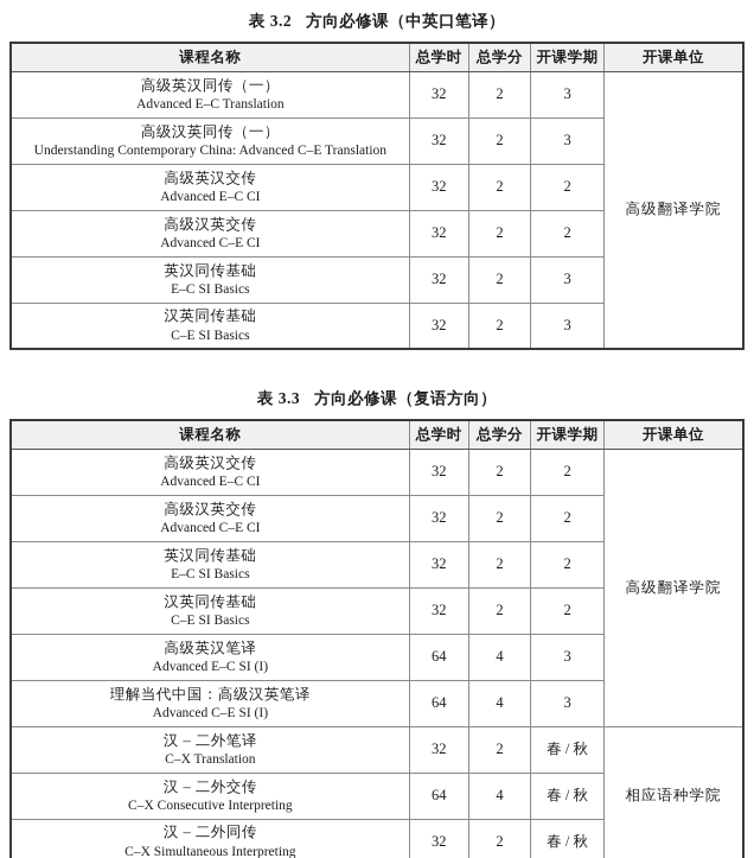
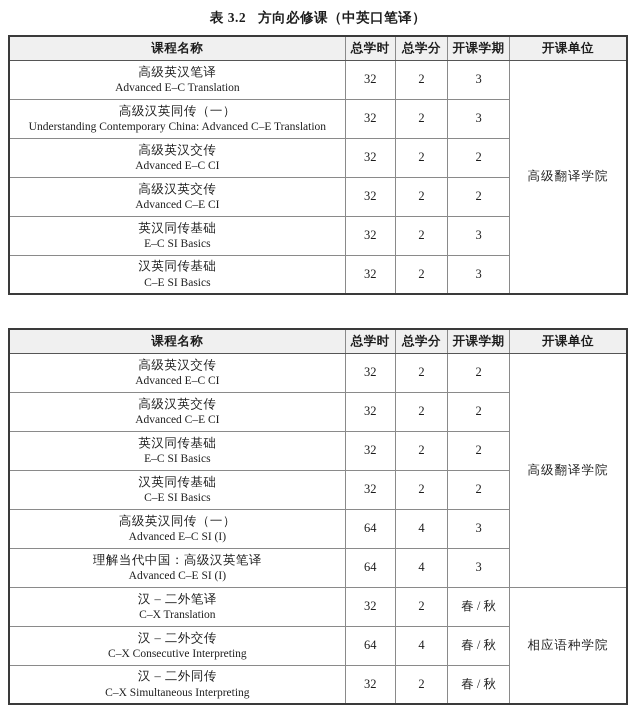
  表 3.2 方向必修课（中英口笔译）
  课程名称	总学时	总学分	开课学期	开课单位
- 高级英汉同传（一） Advanced E–C Translation	32	2	3	高级翻译学院
+ 高级英汉笔译 Advanced E–C Translation	32	2	3	高级翻译学院
  高级汉英同传（一） Understanding Contemporary China: Advanced C–E Translation	32	2	3
  高级英汉交传 Advanced E–C CI	32	2	2
  高级汉英交传 Advanced C–E CI	32	2	2
  英汉同传基础 E–C SI Basics	32	2	3
  汉英同传基础 C–E SI Basics	32	2	3
- 表 3.3 方向必修课（复语方向）
  课程名称	总学时	总学分	开课学期	开课单位
  高级英汉交传 Advanced E–C CI	32	2	2	高级翻译学院
  高级汉英交传 Advanced C–E CI	32	2	2
  英汉同传基础 E–C SI Basics	32	2	2
  汉英同传基础 C–E SI Basics	32	2	2
- 高级英汉笔译 Advanced E–C SI (I)	64	4	3
+ 高级英汉同传（一） Advanced E–C SI (I)	64	4	3
  理解当代中国：高级汉英笔译 Advanced C–E SI (I)	64	4	3
  汉 – 二外笔译 C–X Translation	32	2	春 / 秋	相应语种学院
  汉 – 二外交传 C–X Consecutive Interpreting	64	4	春 / 秋
  汉 – 二外同传 C–X Simultaneous Interpreting	32	2	春 / 秋
